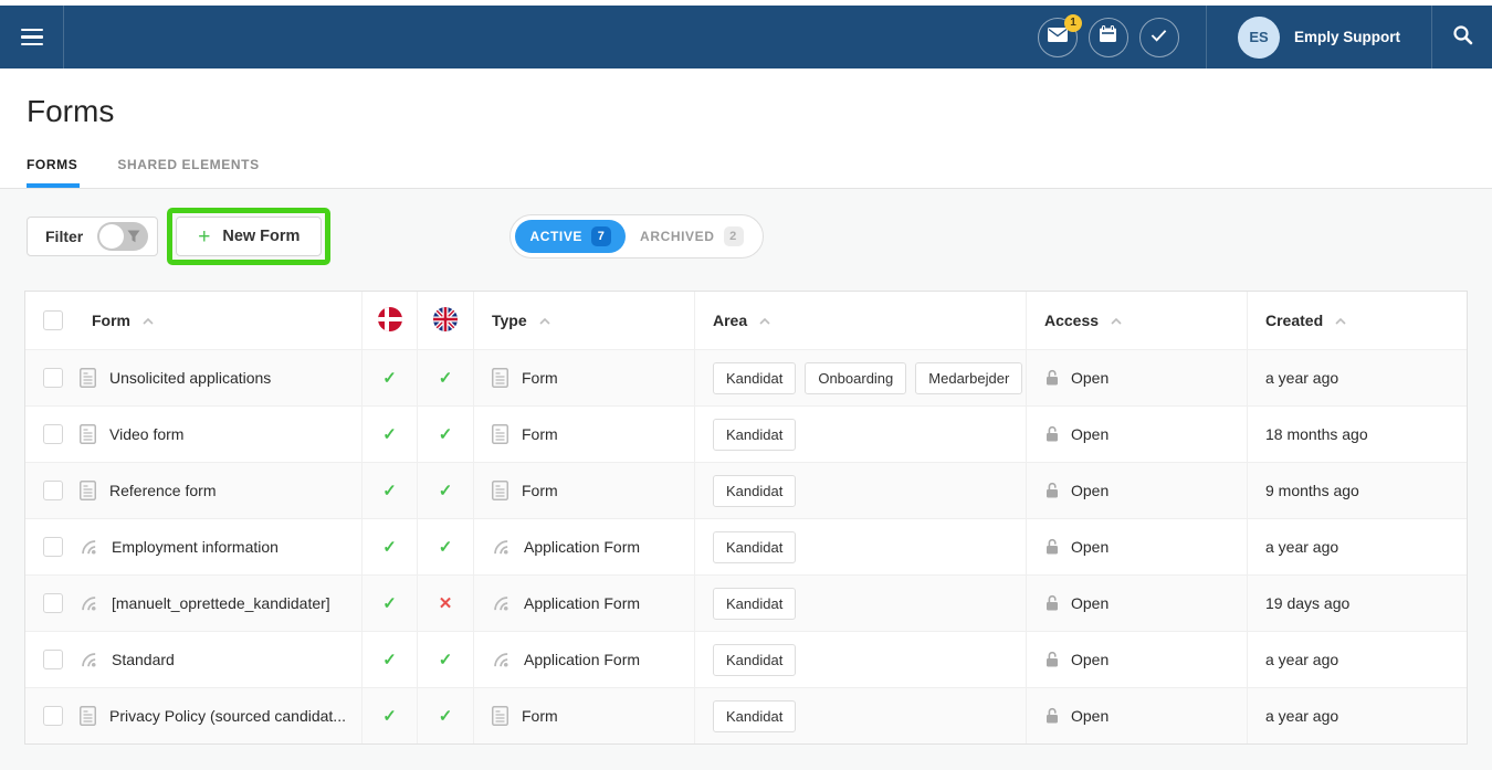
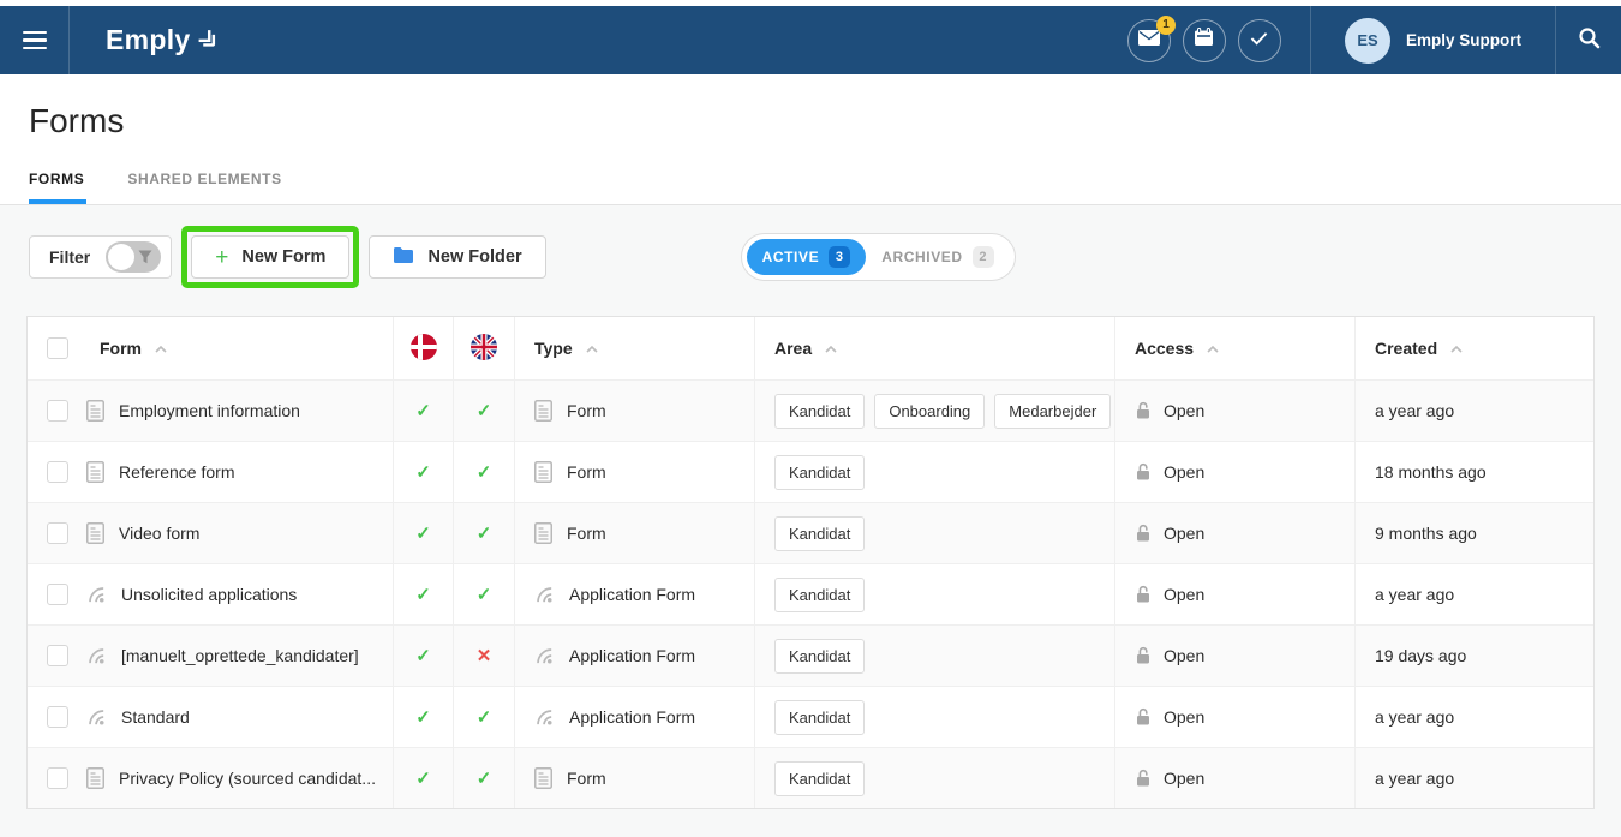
+ Emply
  1
  ES
  Emply Support
  Forms
  FORMS
  SHARED ELEMENTS
  Filter
  +
  New Form
+ New Folder
  ACTIVE
- 7
+ 3
  ARCHIVED
  2
  Form
  Type
  Area
  Access
  Created
- Unsolicited applications
+ Employment information
  ✓
  ✓
  Form
  Kandidat
  Onboarding
  Medarbejder
  Open
  a year ago
- Video form
+ Reference form
  ✓
  ✓
  Form
  Kandidat
  Open
  18 months ago
- Reference form
+ Video form
  ✓
  ✓
  Form
  Kandidat
  Open
  9 months ago
- Employment information
+ Unsolicited applications
  ✓
  ✓
  Application Form
  Kandidat
  Open
  a year ago
  [manuelt_oprettede_kandidater]
  ✓
  ✕
  Application Form
  Kandidat
  Open
  19 days ago
  Standard
  ✓
  ✓
  Application Form
  Kandidat
  Open
  a year ago
  Privacy Policy (sourced candidat...
  ✓
  ✓
  Form
  Kandidat
  Open
  a year ago
